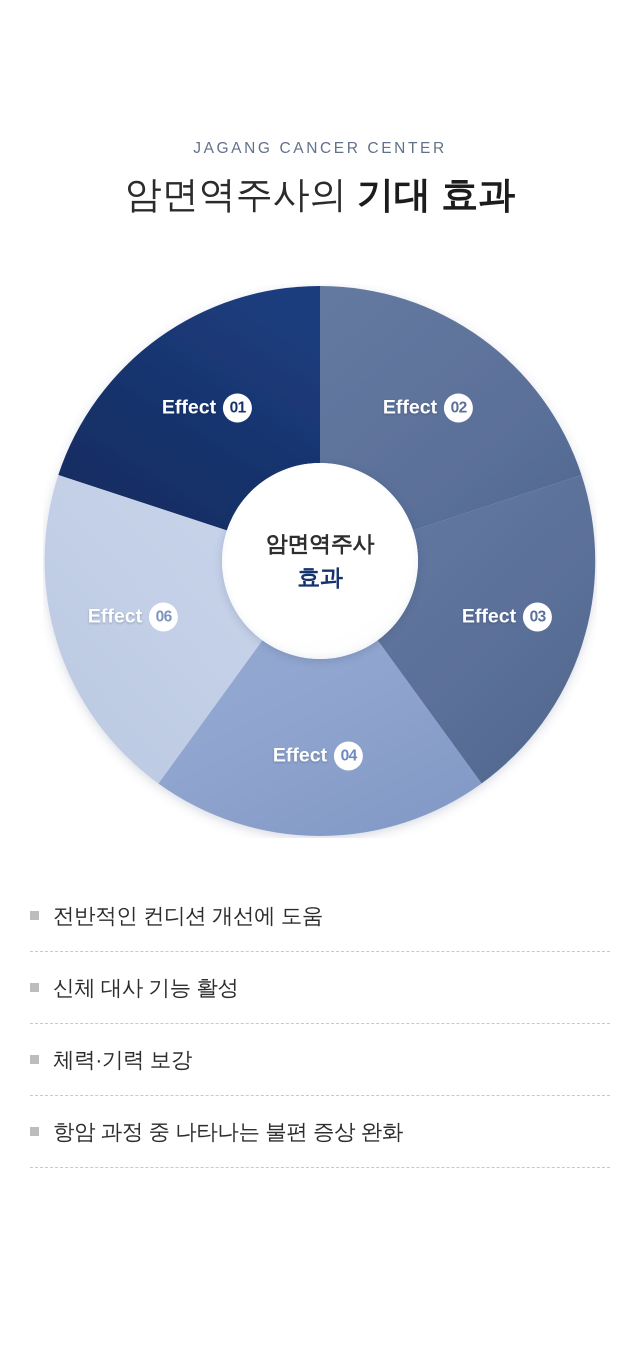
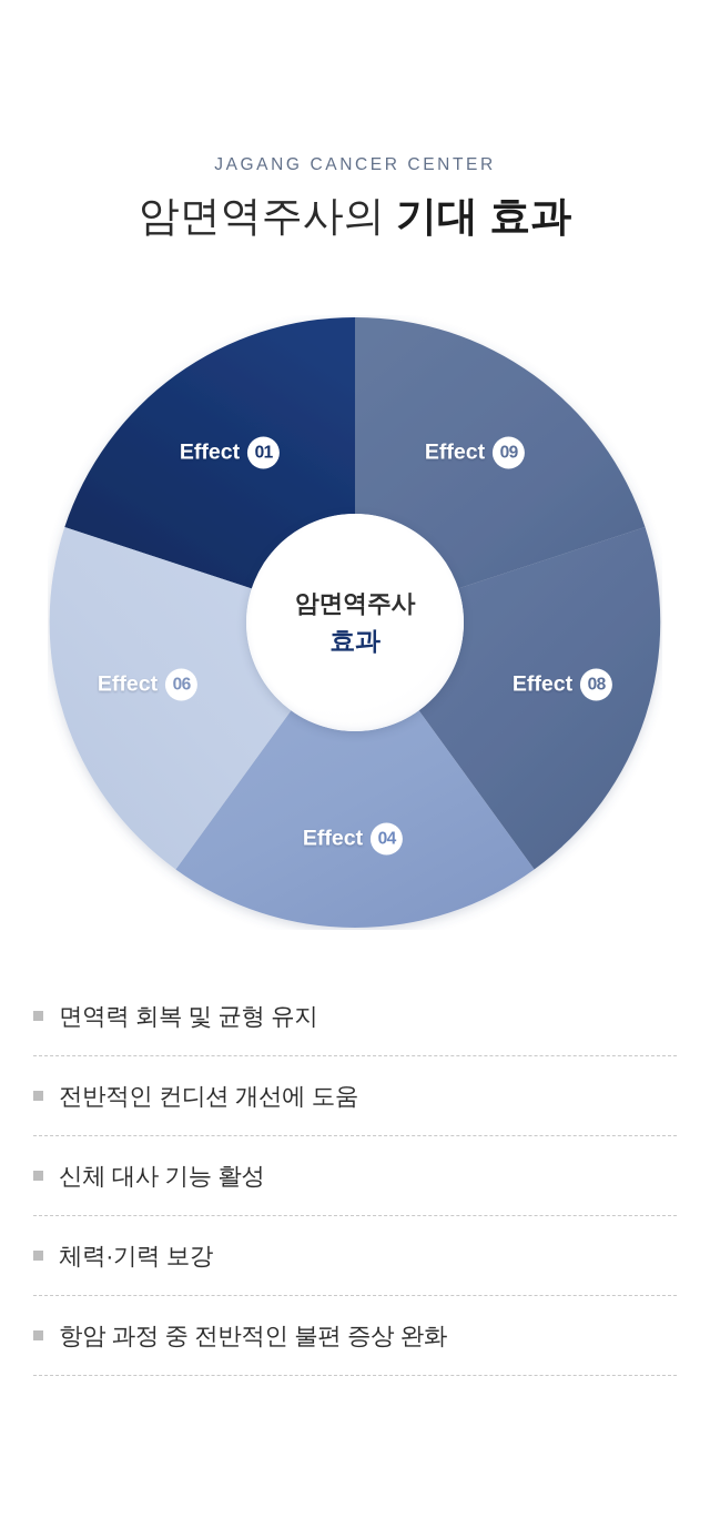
  JAGANG CANCER CENTER
  암면역주사의 기대 효과
  암면역주사
  효과
  Effect
  01
  Effect
- 02
+ 09
  Effect
- 03
+ 08
  Effect
  04
  Effect
  06
+ 면역력 회복 및 균형 유지
  전반적인 컨디션 개선에 도움
  신체 대사 기능 활성
  체력·기력 보강
- 항암 과정 중 나타나는 불편 증상 완화
+ 항암 과정 중 전반적인 불편 증상 완화
